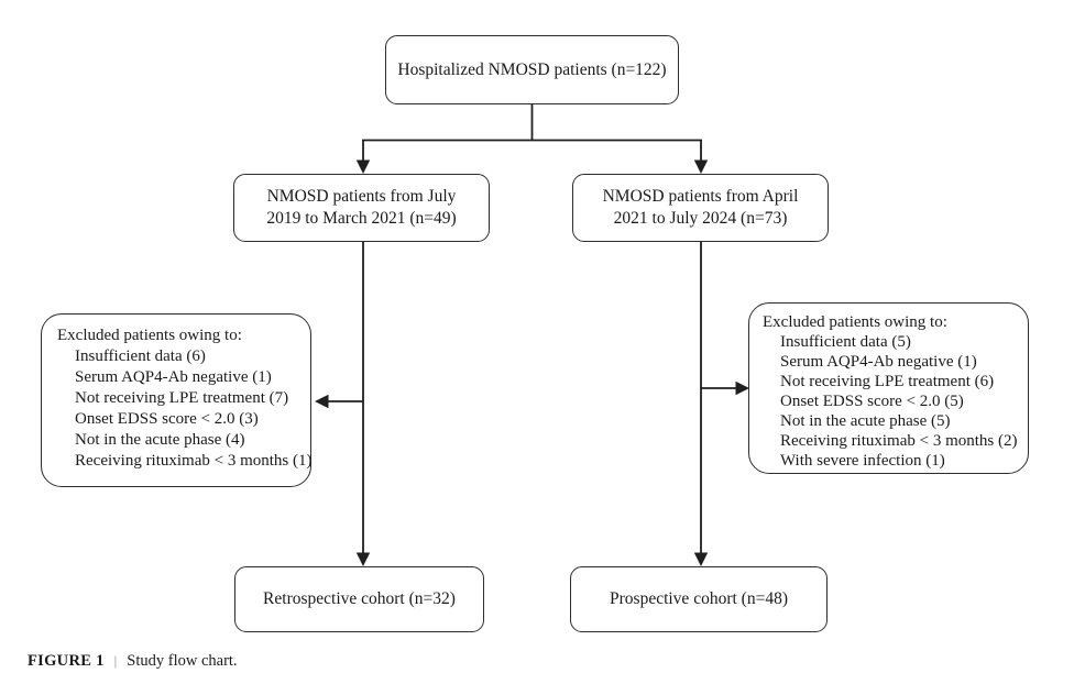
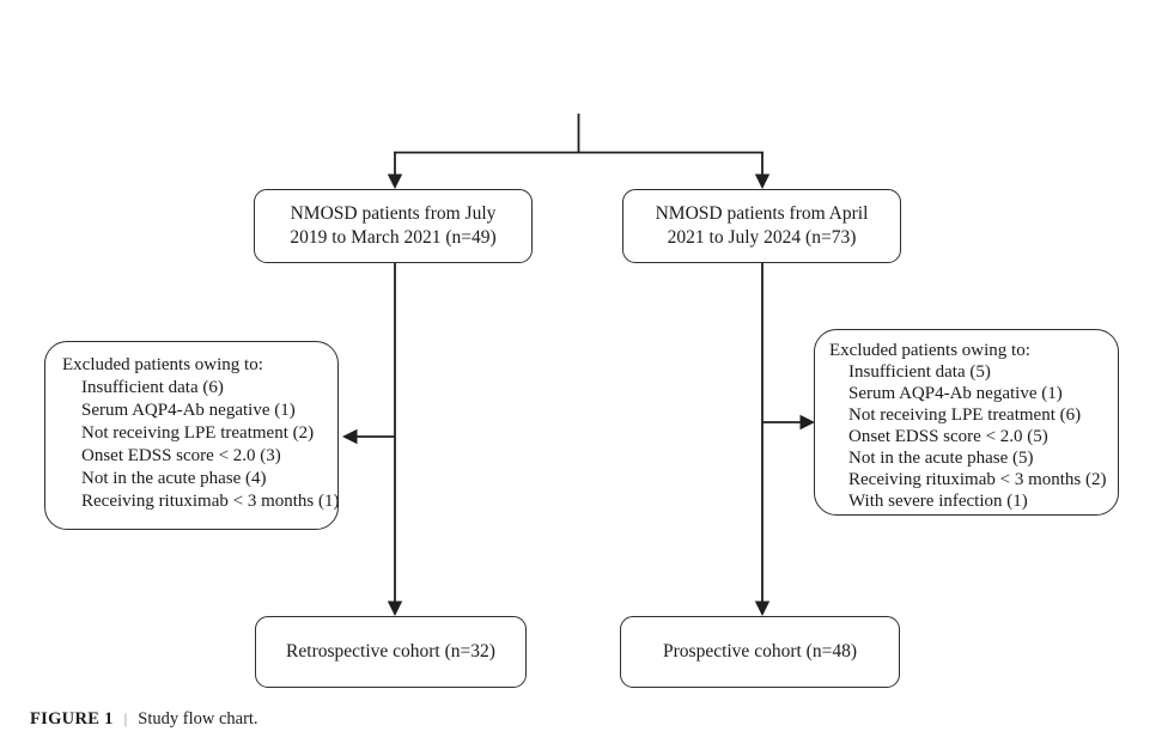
- Hospitalized NMOSD patients (n=122)
  NMOSD patients from July
  2019 to March 2021 (n=49)
  NMOSD patients from April
  2021 to July 2024 (n=73)
  Excluded patients owing to:
  Insufficient data (6)
  Serum AQP4-Ab negative (1)
- Not receiving LPE treatment (7)
+ Not receiving LPE treatment (2)
  Onset EDSS score < 2.0 (3)
  Not in the acute phase (4)
  Receiving rituximab < 3 months (1)
  Excluded patients owing to:
  Insufficient data (5)
  Serum AQP4-Ab negative (1)
  Not receiving LPE treatment (6)
  Onset EDSS score < 2.0 (5)
  Not in the acute phase (5)
  Receiving rituximab < 3 months (2)
  With severe infection (1)
  Retrospective cohort (n=32)
  Prospective cohort (n=48)
  FIGURE 1
  |
  Study flow chart.
